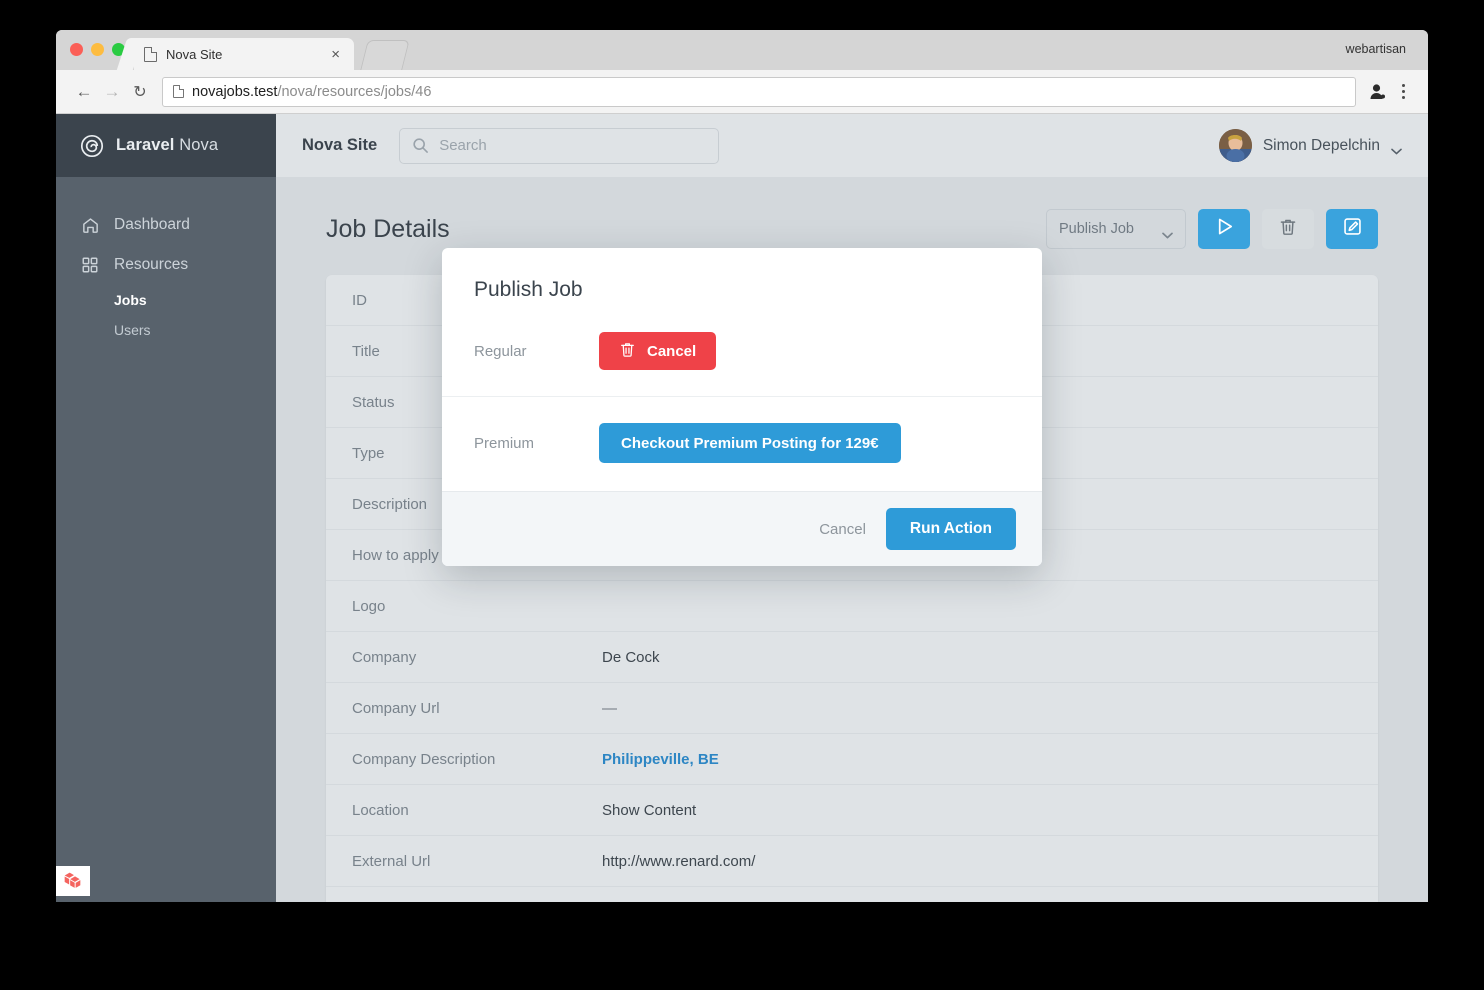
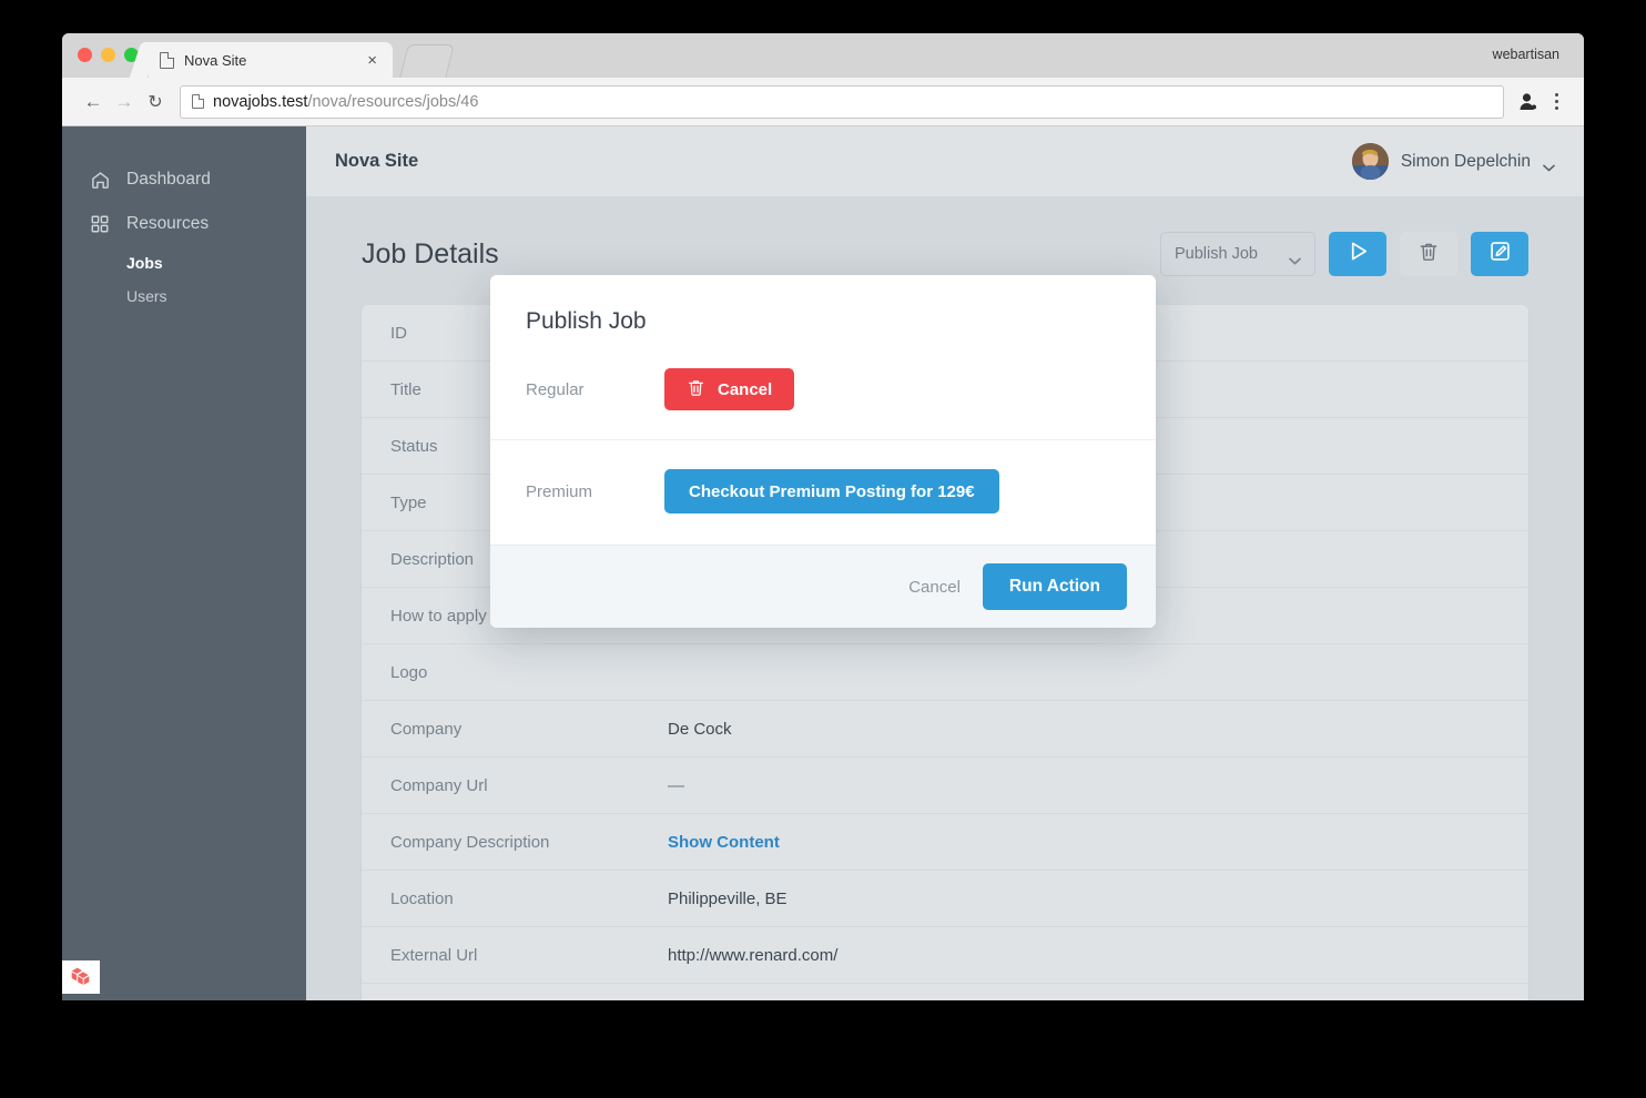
  Nova Site
  ×
  webartisan
  ←
  →
  ↻
  novajobs.test/nova/resources/jobs/46
- Laravel Nova
  Dashboard
  Resources
  Jobs
  Users
  Nova Site
- Search
  Simon Depelchin
  Job Details
  Publish Job
  ID
  Title
  Status
  Type
  Description
  How to apply
  Logo
  Company
  De Cock
  Company Url
  —
  Company Description
- Philippeville, BE
+ Show Content
  Location
- Show Content
+ Philippeville, BE
  External Url
  http://www.renard.com/
  Publish Job
  Regular
  Cancel
  Premium
  Checkout Premium Posting for 129€
  Cancel
  Run Action
